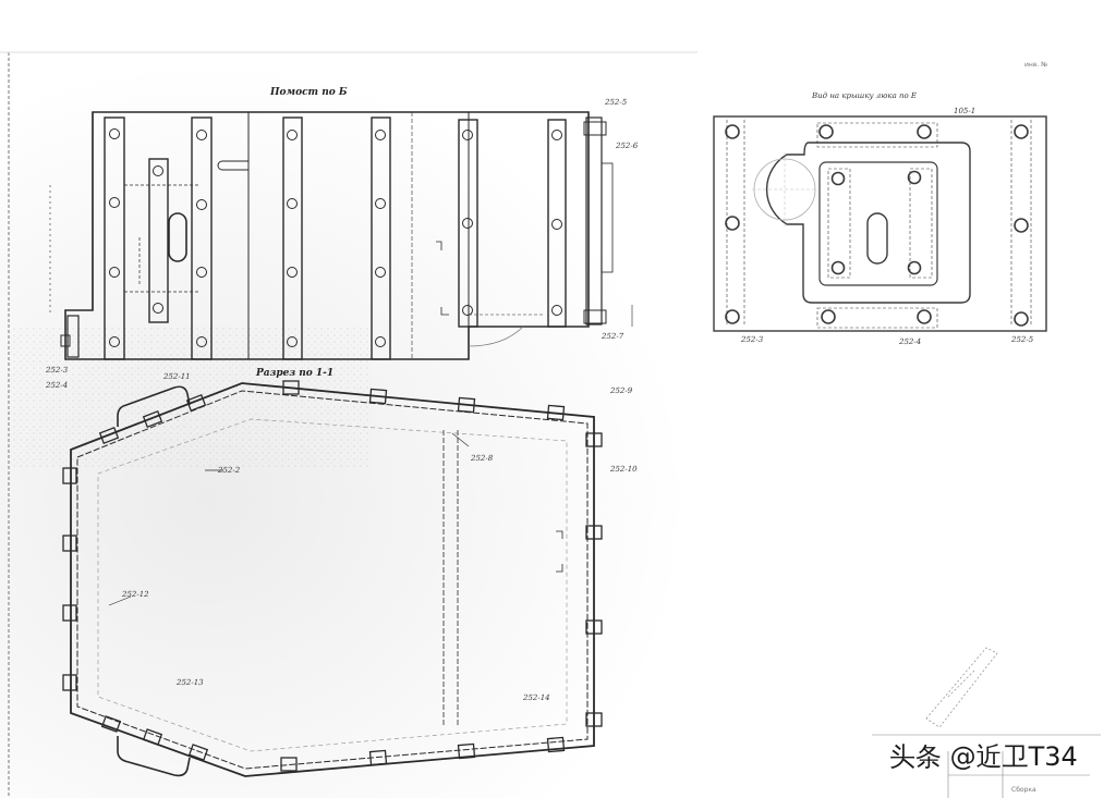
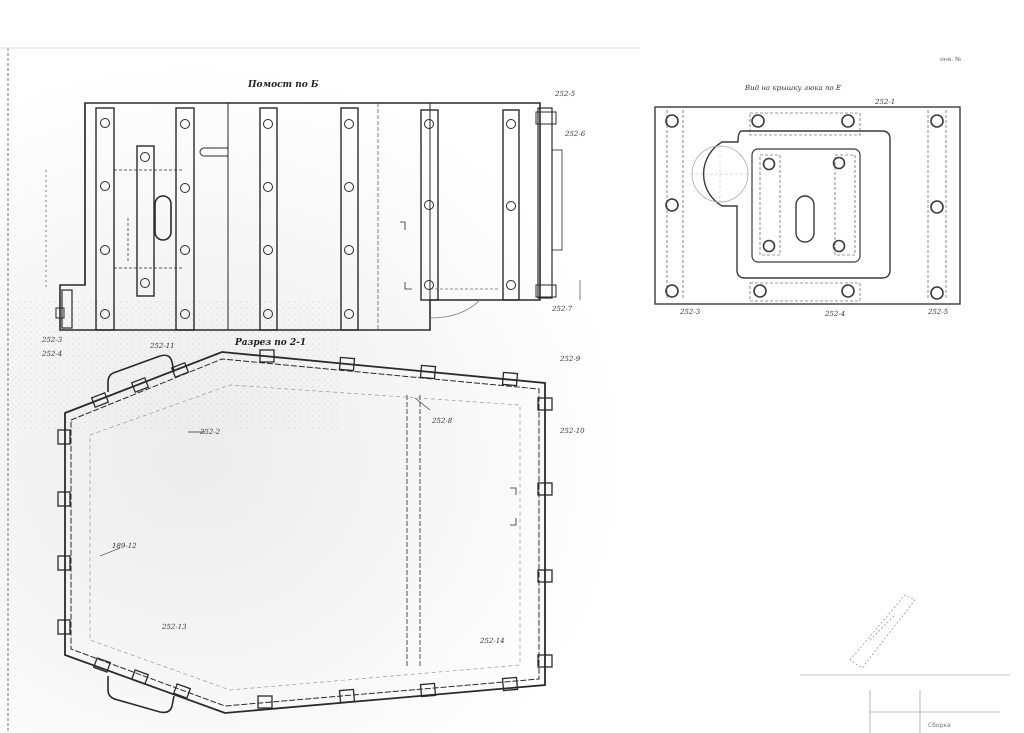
  Помост по Б
- Разрез по 1-1
+ Разрез по 2-1
  Вид на крышку люка по Е
  252-3
  252-4
  252-5
  252-6
  252-7
  252-11
  252-2
  252-8
  252-9
  252-10
- 252-12
+ 189-12
  252-13
  252-14
- 105-1
+ 252-1
  252-3
  252-4
  252-5
- 头条 @近卫T34
